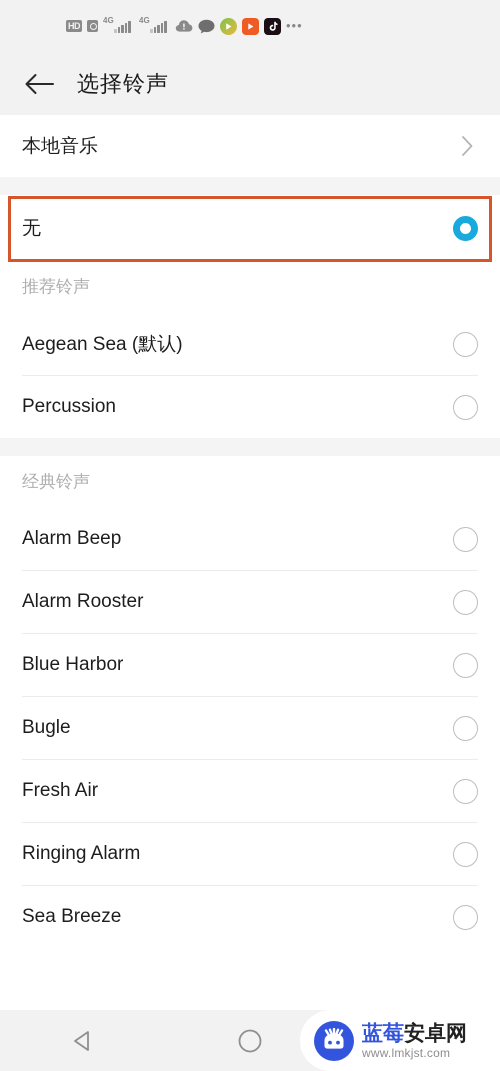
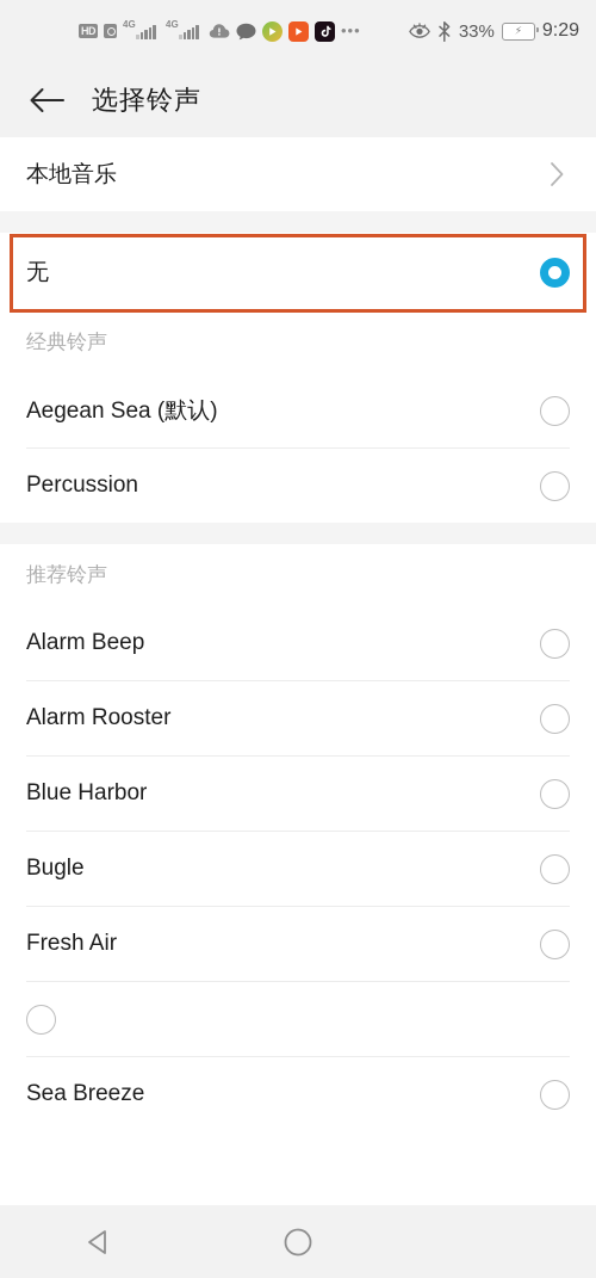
  HD
  4G
  4G
  •••
+ 33%
+ ⚡
+ 9:29
  选择铃声
  本地音乐
  无
- 推荐铃声
+ 经典铃声
  Aegean Sea (默认)
  Percussion
- 经典铃声
+ 推荐铃声
  Alarm Beep
  Alarm Rooster
  Blue Harbor
  Bugle
  Fresh Air
- Ringing Alarm
  Sea Breeze
- 蓝莓安卓网
- www.lmkjst.com
